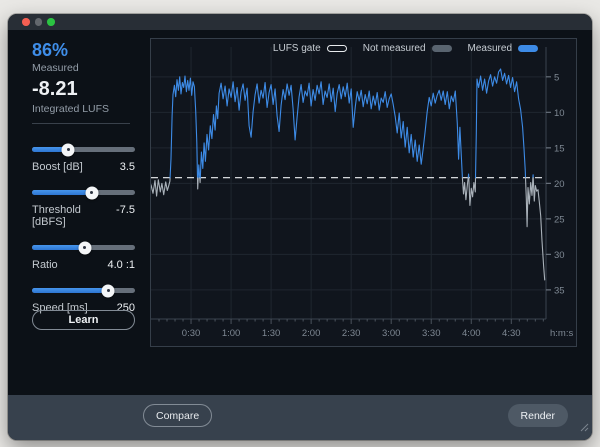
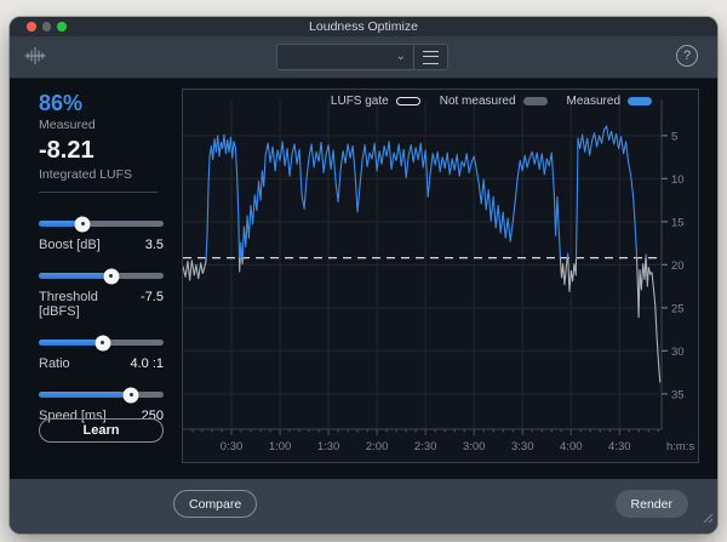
+ Loudness Optimize
+ ⌄
+ ?
  86%
  Measured
  -8.21
  Integrated LUFS
  Boost [dB]
  3.5
  Threshold [dBFS]
  -7.5
  Ratio
  4.0 :1
  Speed [ms]
  250
  Learn
  LUFS gate
  Not measured
  Measured
  0:30
  1:00
  1:30
  2:00
  2:30
  3:00
  3:30
  4:00
  4:30
  h:m:s
  5
  10
  15
  20
  25
  30
  35
  Compare
  Render
